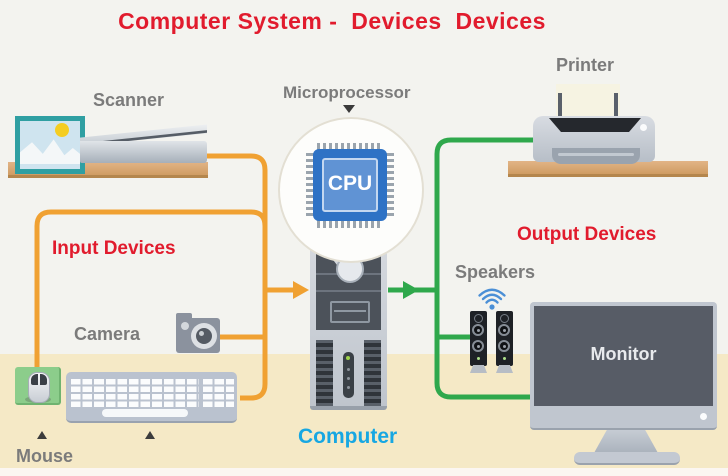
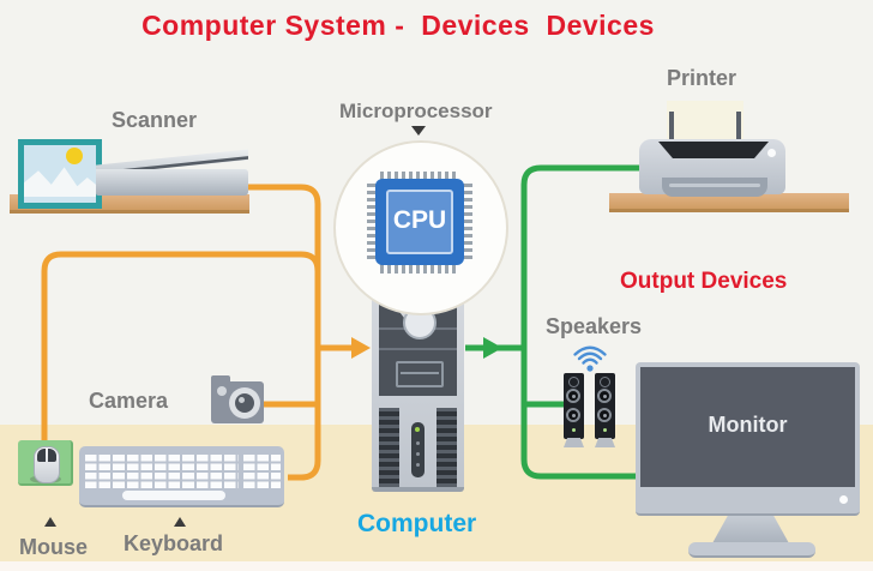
  Computer System - Devices Devices
  Scanner
- Input Devices
  Output Devices
  Camera
  Mouse
+ Keyboard
  Computer
  Microprocessor
  CPU
  Printer
  Speakers
  Monitor
